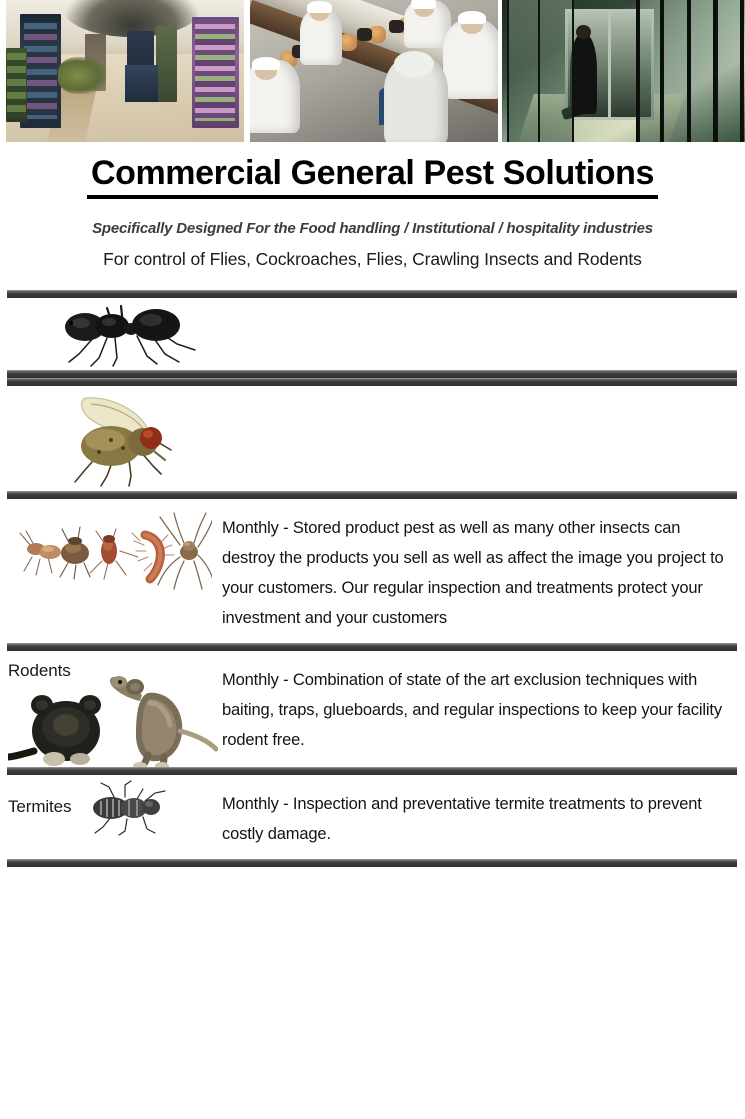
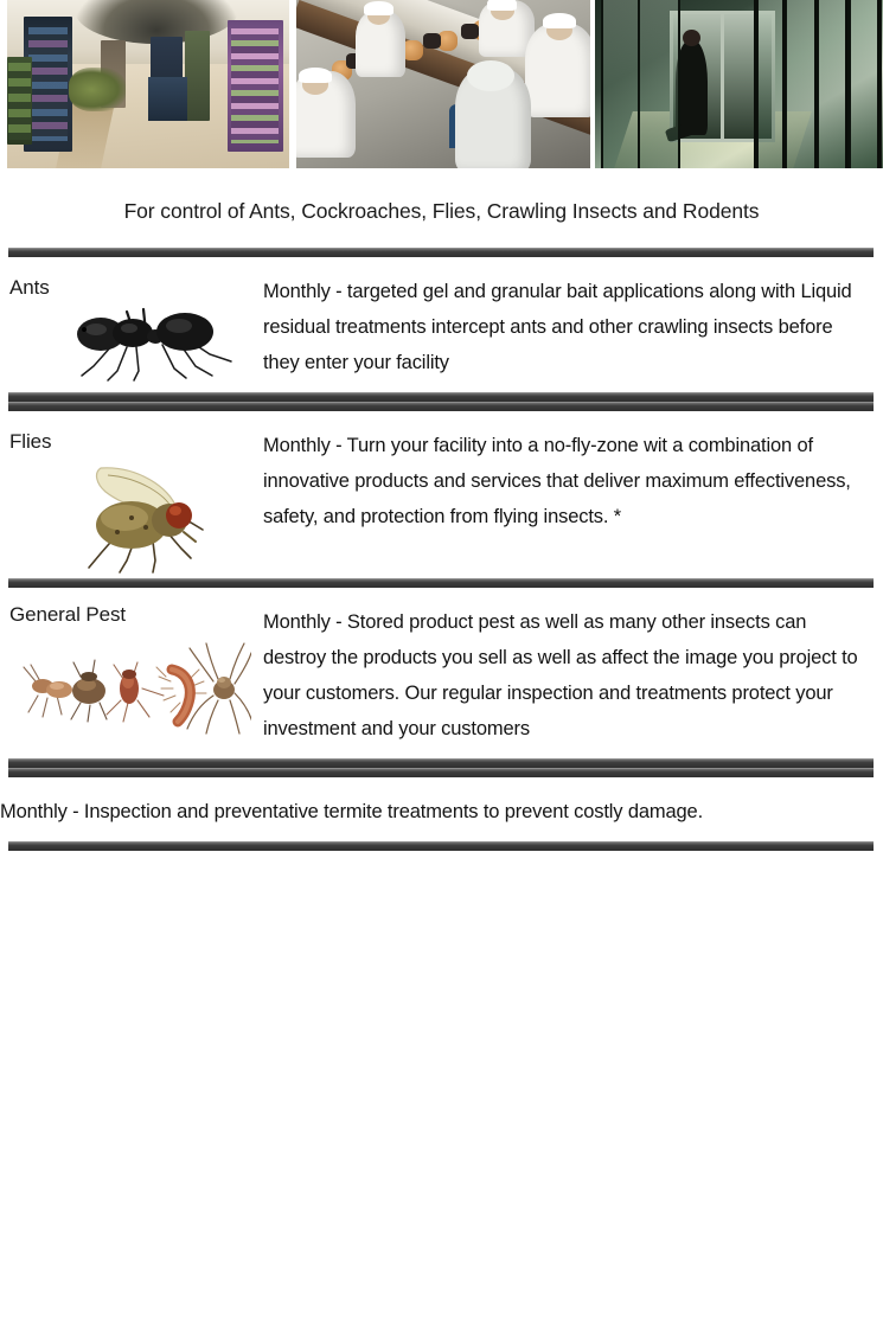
- Commercial General Pest Solutions
- Specifically Designed For the Food handling / Institutional / hospitality industries
- For control of Flies, Cockroaches, Flies, Crawling Insects and Rodents
+ For control of Ants, Cockroaches, Flies, Crawling Insects and Rodents
+ Ants
+ Monthly - targeted gel and granular bait applications along with Liquid residual treatments intercept ants and other crawling insects before they enter your facility
+ Flies
+ Monthly - Turn your facility into a no-fly-zone wit a combination of innovative products and services that deliver maximum effectiveness, safety, and protection from flying insects. *
+ General Pest
  Monthly - Stored product pest as well as many other insects can destroy the products you sell as well as affect the image you project to your customers. Our regular inspection and treatments protect your investment and your customers
- Rodents
- Monthly - Combination of state of the art exclusion techniques with baiting, traps, glueboards, and regular inspections to keep your facility rodent free.
- Termites
  Monthly - Inspection and preventative termite treatments to prevent costly damage.
